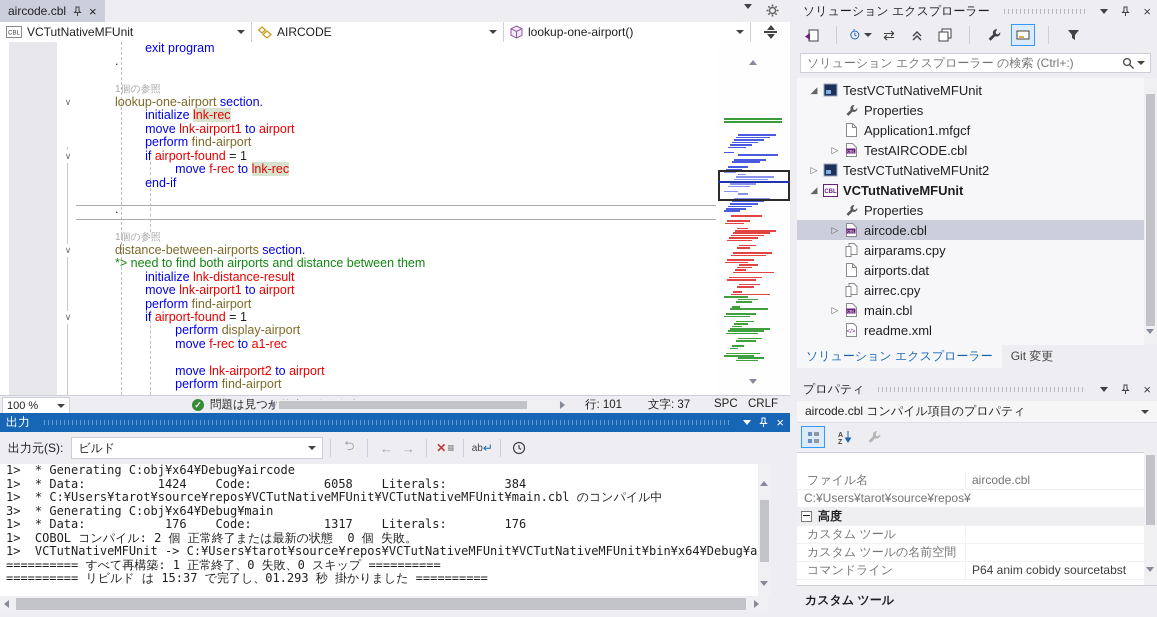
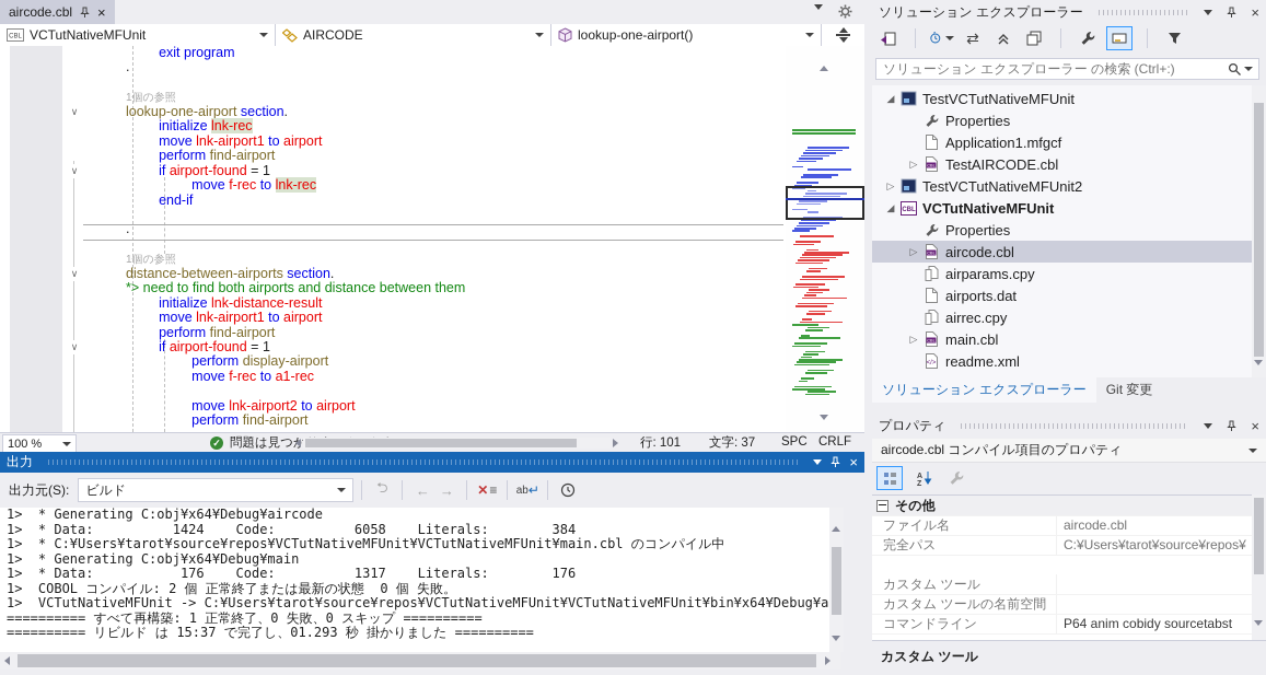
  aircode.cbl
  ×
  VCTutNativeMFUnit
  AIRCODE
  lookup-one-airport()
  exit program
  .
  1個の参照
  lookup-one-airport section.
  initialize lnk-rec
  move lnk-airport1 to airport
  perform find-airport
  if airport-found = 1
  move f-rec to lnk-rec
  end-if
  .
  1個の参照
  distance-between-airports section.
  *> need to find both airports and distance between them
  initialize lnk-distance-result
  move lnk-airport1 to airport
  perform find-airport
  if airport-found = 1
  perform display-airport
  move f-rec to a1-rec
  move lnk-airport2 to airport
  perform find-airport
  ∨
  ∨
  ∨
  ∨
  100 %
  ✓
  行: 101
  文字: 37
  SPC
  CRLF
  出力
  ×
  出力元(S):
  ビルド
  ⮌
  ←
  →
  ✕
  ≡
  ab
  ↵
  1> * Generating C:obj¥x64¥Debug¥aircode
  1> * Data: 1424 Code: 6058 Literals: 384
  1> * C:¥Users¥tarot¥source¥repos¥VCTutNativeMFUnit¥VCTutNativeMFUnit¥main.cbl のコンパイル中
- 3> * Generating C:obj¥x64¥Debug¥main
+ 1> * Generating C:obj¥x64¥Debug¥main
  1> * Data: 176 Code: 1317 Literals: 176
  1> COBOL コンパイル: 2 個 正常終了または最新の状態 0 個 失敗。
  1> VCTutNativeMFUnit -> C:¥Users¥tarot¥source¥repos¥VCTutNativeMFUnit¥VCTutNativeMFUnit¥bin¥x64¥Debug¥a
  ========== すべて再構築: 1 正常終了、0 失敗、0 スキップ ==========
  ========== リビルド は 15:37 で完了し、01.293 秒 掛かりました ==========
  ソリューション エクスプローラー
  ×
  ⇄
  ソリューション エクスプローラー の検索 (Ctrl+:)
  ◢
  TestVCTutNativeMFUnit
  Properties
  Application1.mfgcf
  ▷
  TestAIRCODE.cbl
  ▷
  TestVCTutNativeMFUnit2
  ◢
  VCTutNativeMFUnit
  Properties
  ▷
  aircode.cbl
  airparams.cpy
  airports.dat
  airrec.cpy
  ▷
  main.cbl
  readme.xml
  ソリューション エクスプローラー
  Git 変更
  プロパティ
  ×
  aircode.cbl コンパイル項目のプロパティ
+ その他
  ファイル名
  aircode.cbl
+ 完全パス
  C:¥Users¥tarot¥source¥repos¥
- 高度
  カスタム ツール
  カスタム ツールの名前空間
  コマンドライン
  P64 anim cobidy sourcetabst
  カスタム ツール
